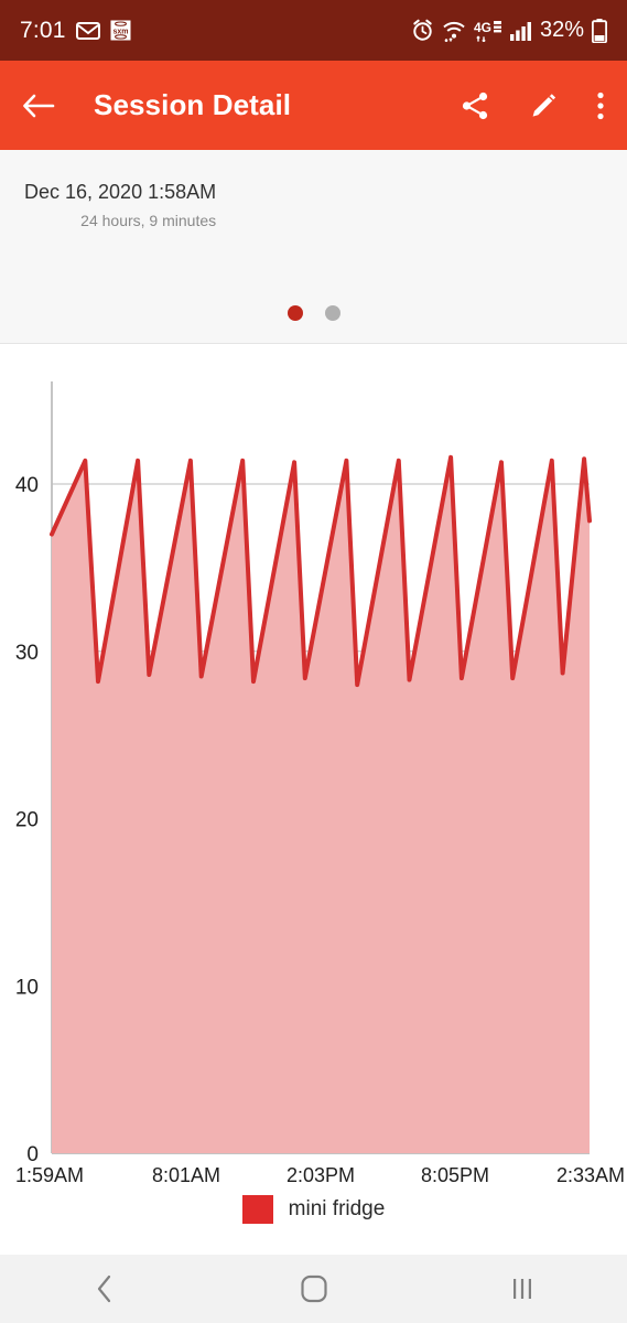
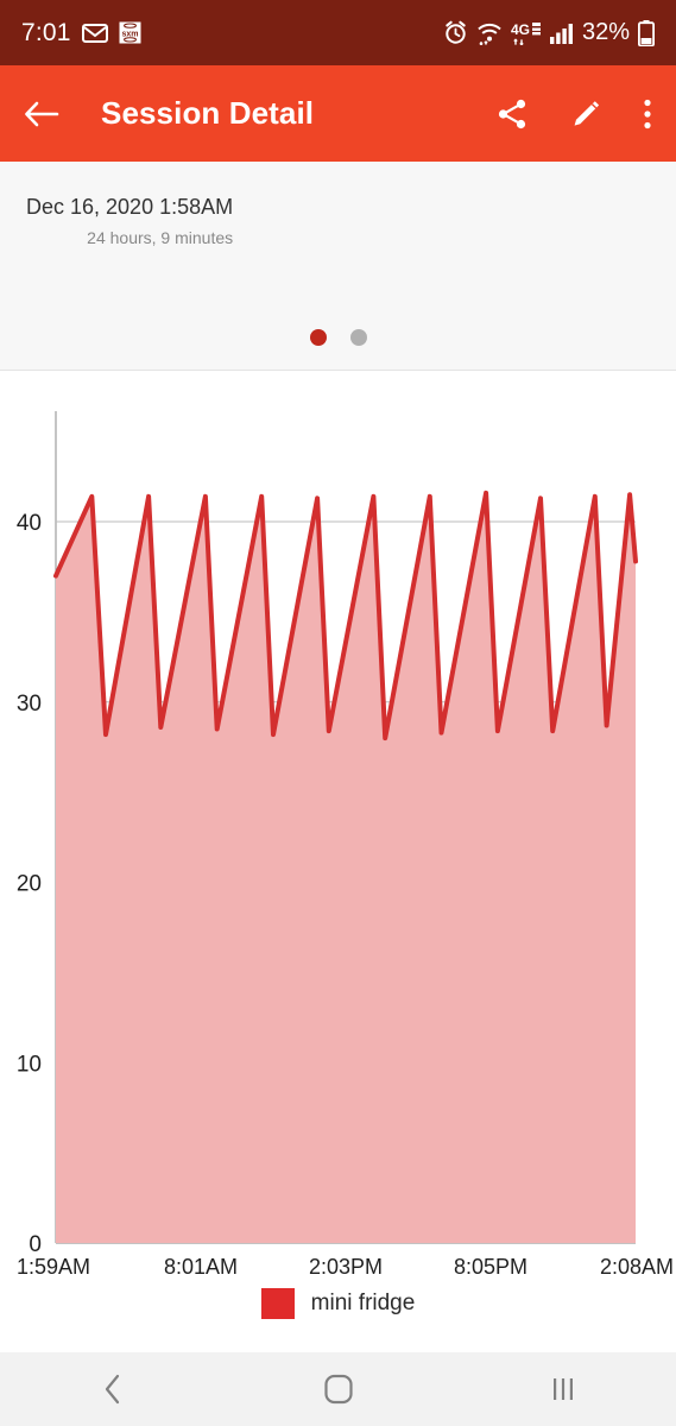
  7:01
  4G
  32%
  Session Detail
  Dec 16, 2020 1:58AM
  24 hours, 9 minutes
  0
  10
  20
  30
  40
  1:59AM
  8:01AM
  2:03PM
  8:05PM
- 2:33AM
+ 2:08AM
  mini fridge
